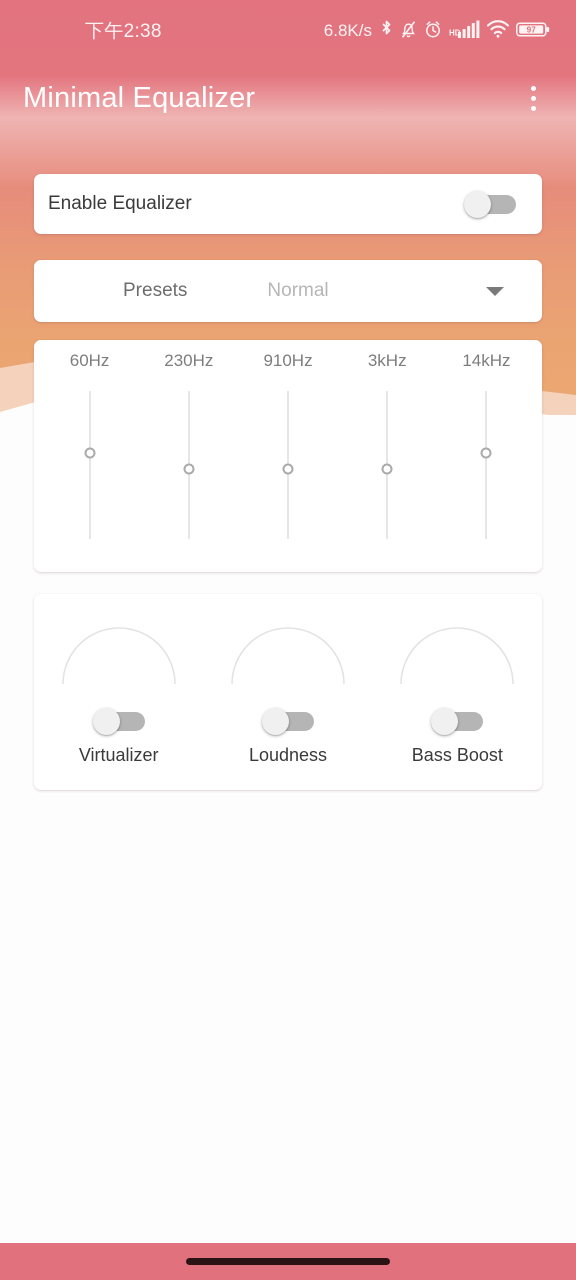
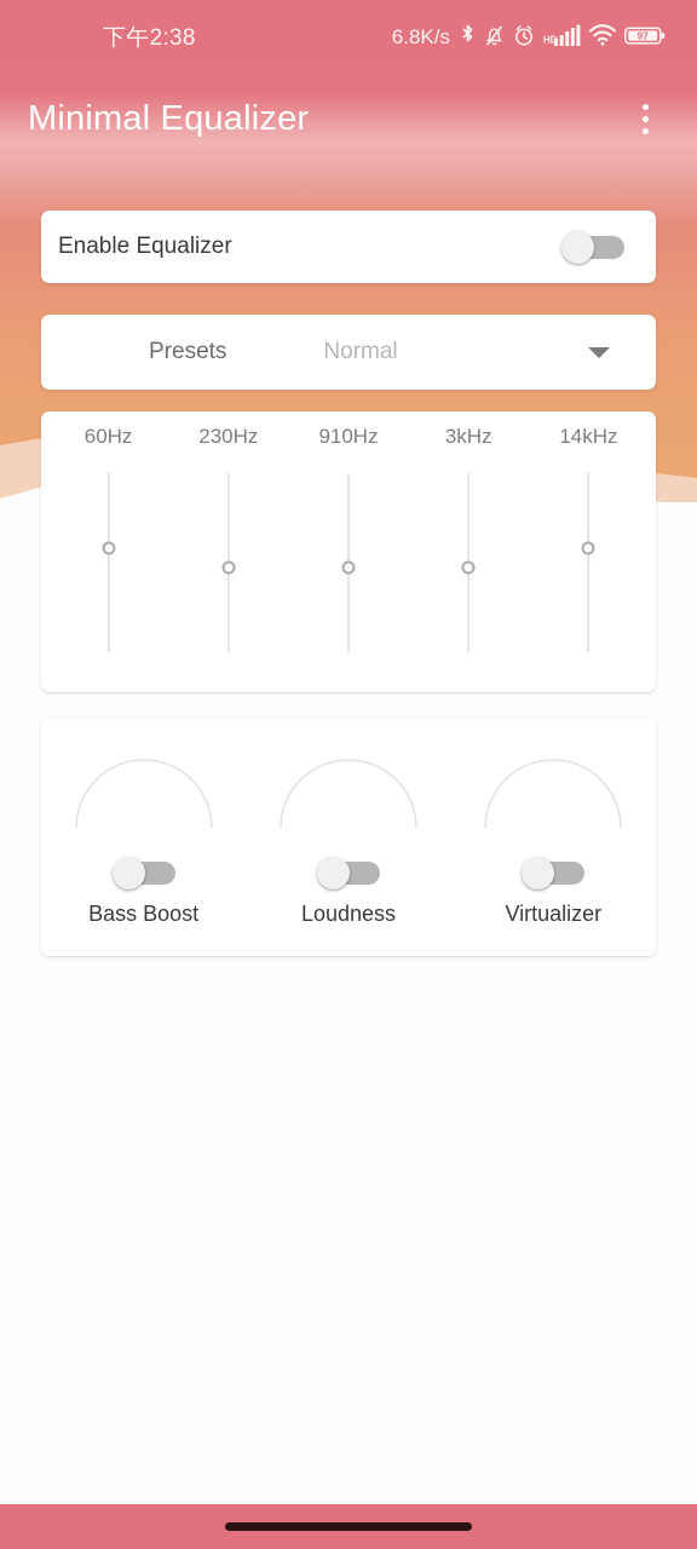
  下午2:38
  6.8K/s
  HD
  97
  Minimal Equalizer
  Enable Equalizer
  Presets
  Normal
  60Hz
  230Hz
  910Hz
  3kHz
  14kHz
- Virtualizer
+ Bass Boost
  Loudness
- Bass Boost
+ Virtualizer
